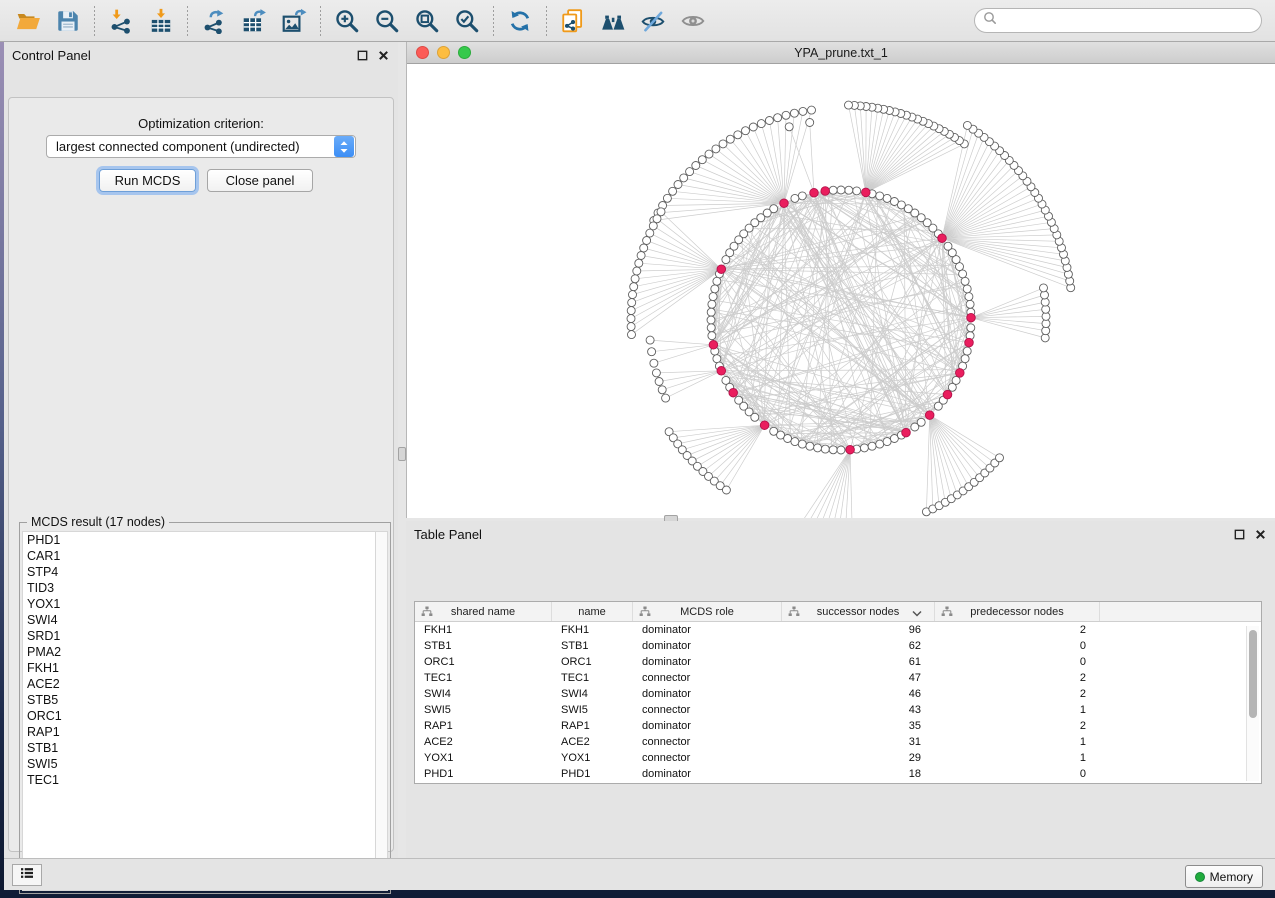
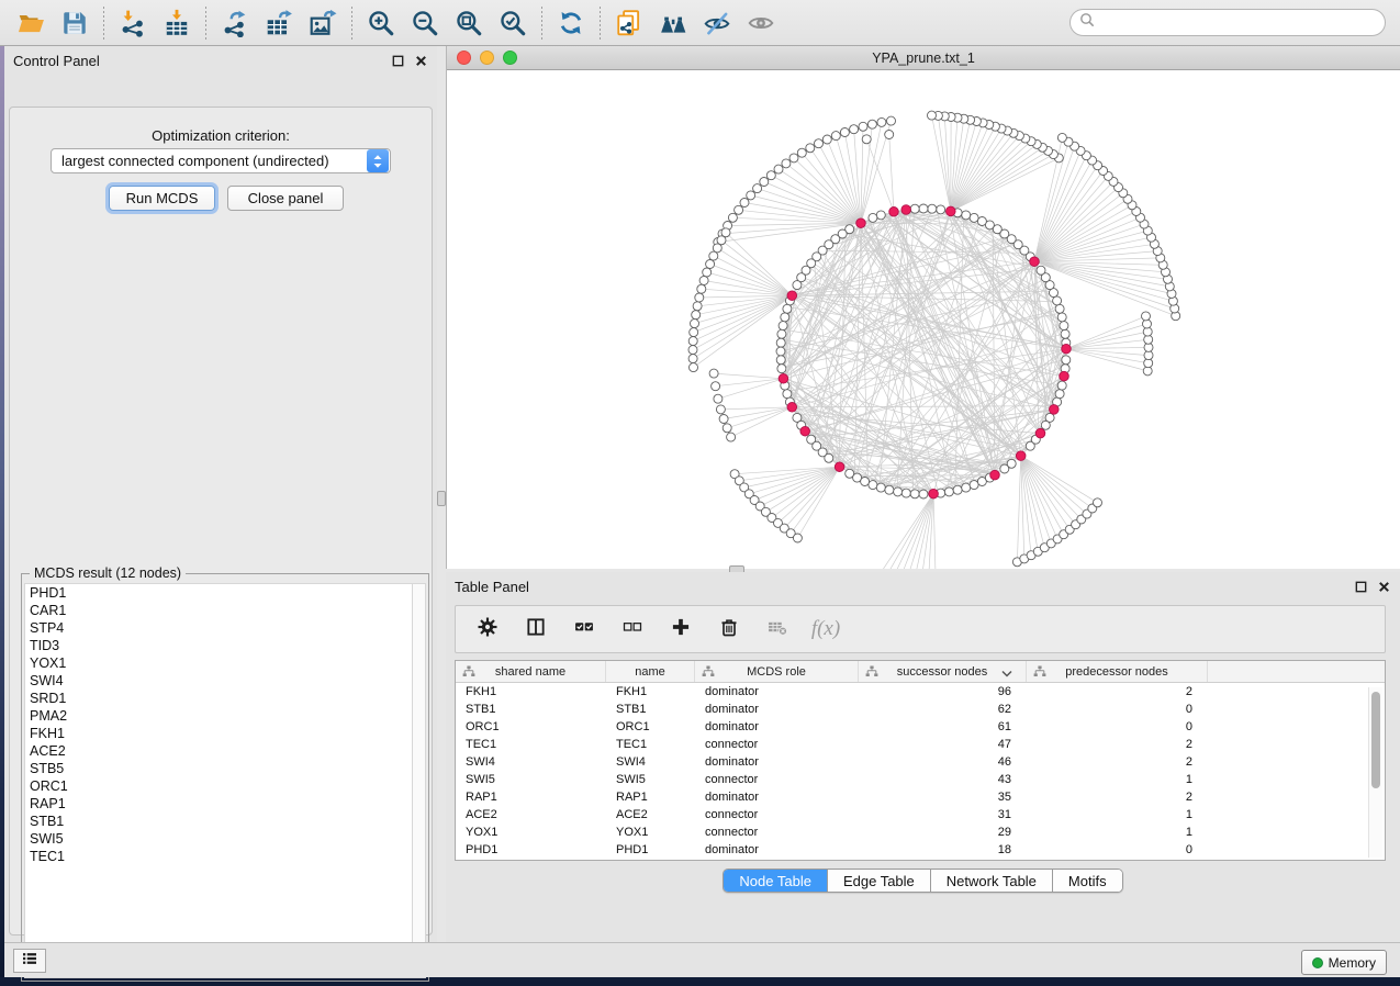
  Control Panel
  Optimization criterion:
  largest connected component (undirected)
  Run MCDS
  Close panel
- MCDS result (17 nodes)
+ MCDS result (12 nodes)
  PHD1
  CAR1
  STP4
  TID3
  YOX1
  SWI4
  SRD1
  PMA2
  FKH1
  ACE2
  STB5
  ORC1
  RAP1
  STB1
  SWI5
  TEC1
  YPA_prune.txt_1
  Table Panel
+ f(x)
  shared name
  name
  MCDS role
  successor nodes
  predecessor nodes
  FKH1
  FKH1
  dominator
  96
  2
  STB1
  STB1
  dominator
  62
  0
  ORC1
  ORC1
  dominator
  61
  0
  TEC1
  TEC1
  connector
  47
  2
  SWI4
  SWI4
  dominator
  46
  2
  SWI5
  SWI5
  connector
  43
  1
  RAP1
  RAP1
  dominator
  35
  2
  ACE2
  ACE2
  connector
  31
  1
  YOX1
  YOX1
  connector
  29
  1
  PHD1
  PHD1
  dominator
  18
  0
+ Node Table
+ Edge Table
+ Network Table
+ Motifs
  Memory
